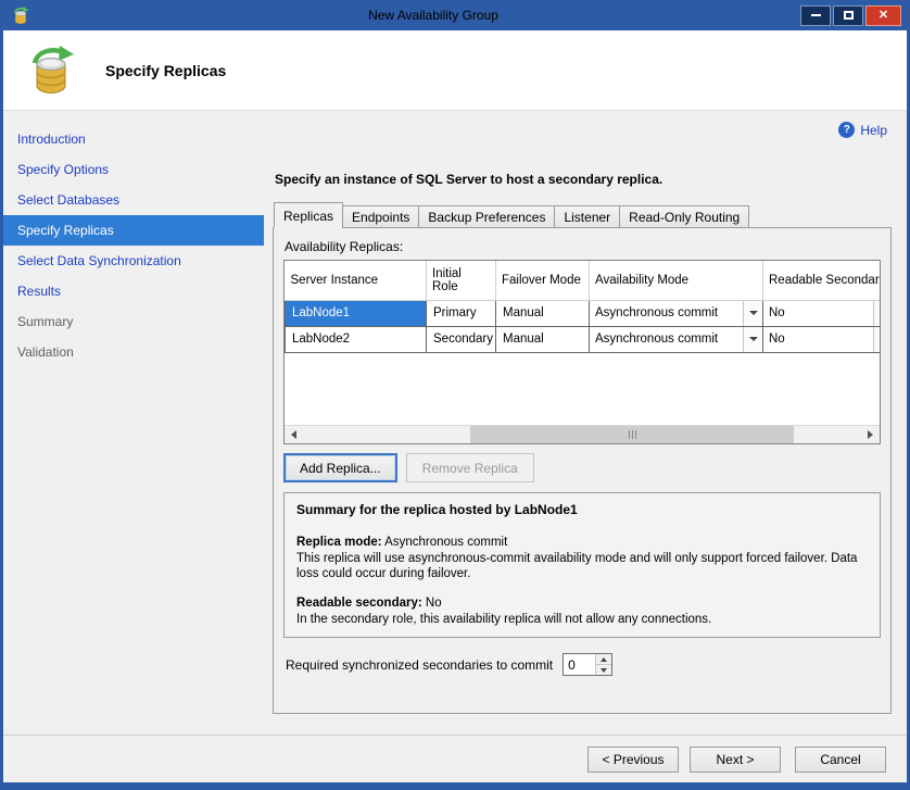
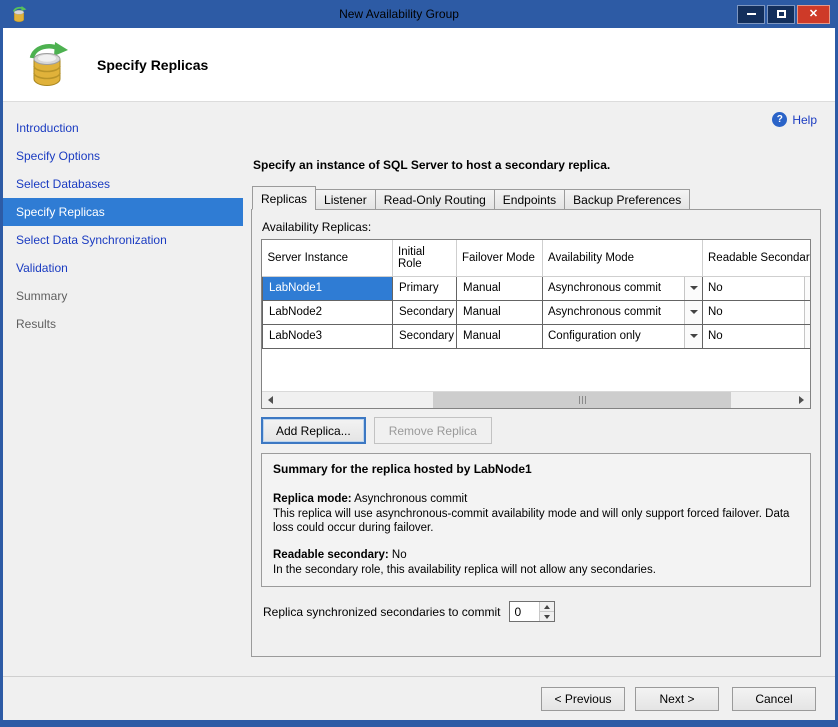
  New Availability Group
  ✕
  Specify Replicas
  Introduction
  Specify Options
  Select Databases
  Specify Replicas
  Select Data Synchronization
- Results
+ Validation
  Summary
- Validation
+ Results
  ?
  Help
  Specify an instance of SQL Server to host a secondary replica.
  Replicas
- Endpoints
+ Listener
- Backup Preferences
+ Read-Only Routing
- Listener
+ Endpoints
- Read-Only Routing
+ Backup Preferences
  Availability Replicas:
  Server Instance	Initial Role	Failover Mode	Availability Mode	Readable Secondar
  LabNode1	Primary	Manual	Asynchronous commit	No
  LabNode2	Secondary	Manual	Asynchronous commit	No
+ LabNode3	Secondary	Manual	Configuration only	No
  Add Replica...
  Remove Replica
  Summary for the replica hosted by LabNode1
  Replica mode: Asynchronous commit
  This replica will use asynchronous-commit availability mode and will only support forced failover. Data loss could occur during failover.
  Readable secondary: No
- In the secondary role, this availability replica will not allow any connections.
+ In the secondary role, this availability replica will not allow any secondaries.
- Required synchronized secondaries to commit
+ Replica synchronized secondaries to commit
  0
  < Previous
  Next >
  Cancel
